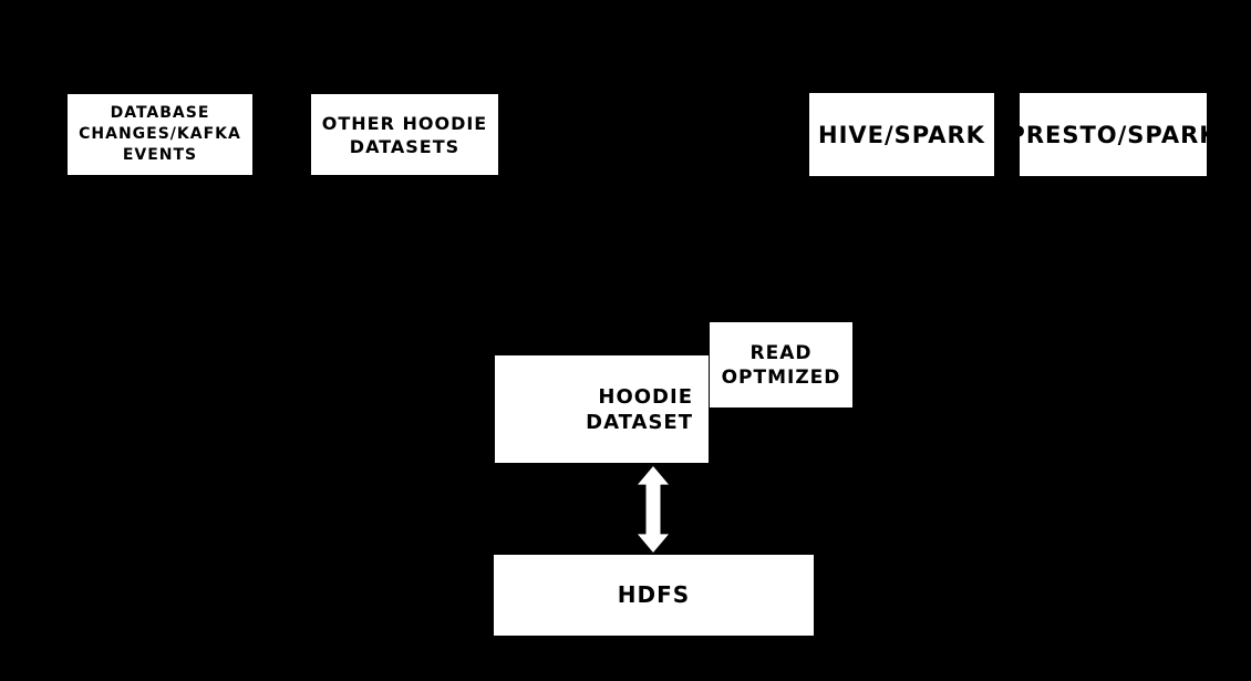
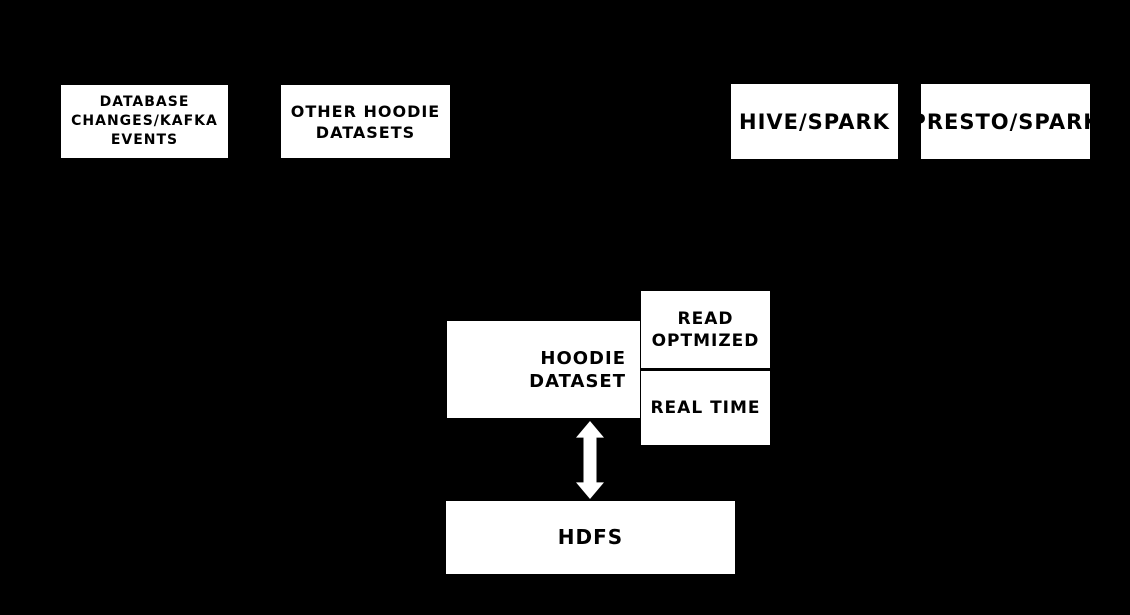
  DATABASE
  CHANGES/KAFKA
  EVENTS
  OTHER HOODIE
  DATASETS
  HIVE/SPARK
  PRESTO/SPARK
  HOODIE
  DATASET
  READ
  OPTMIZED
+ REAL TIME
  HDFS
